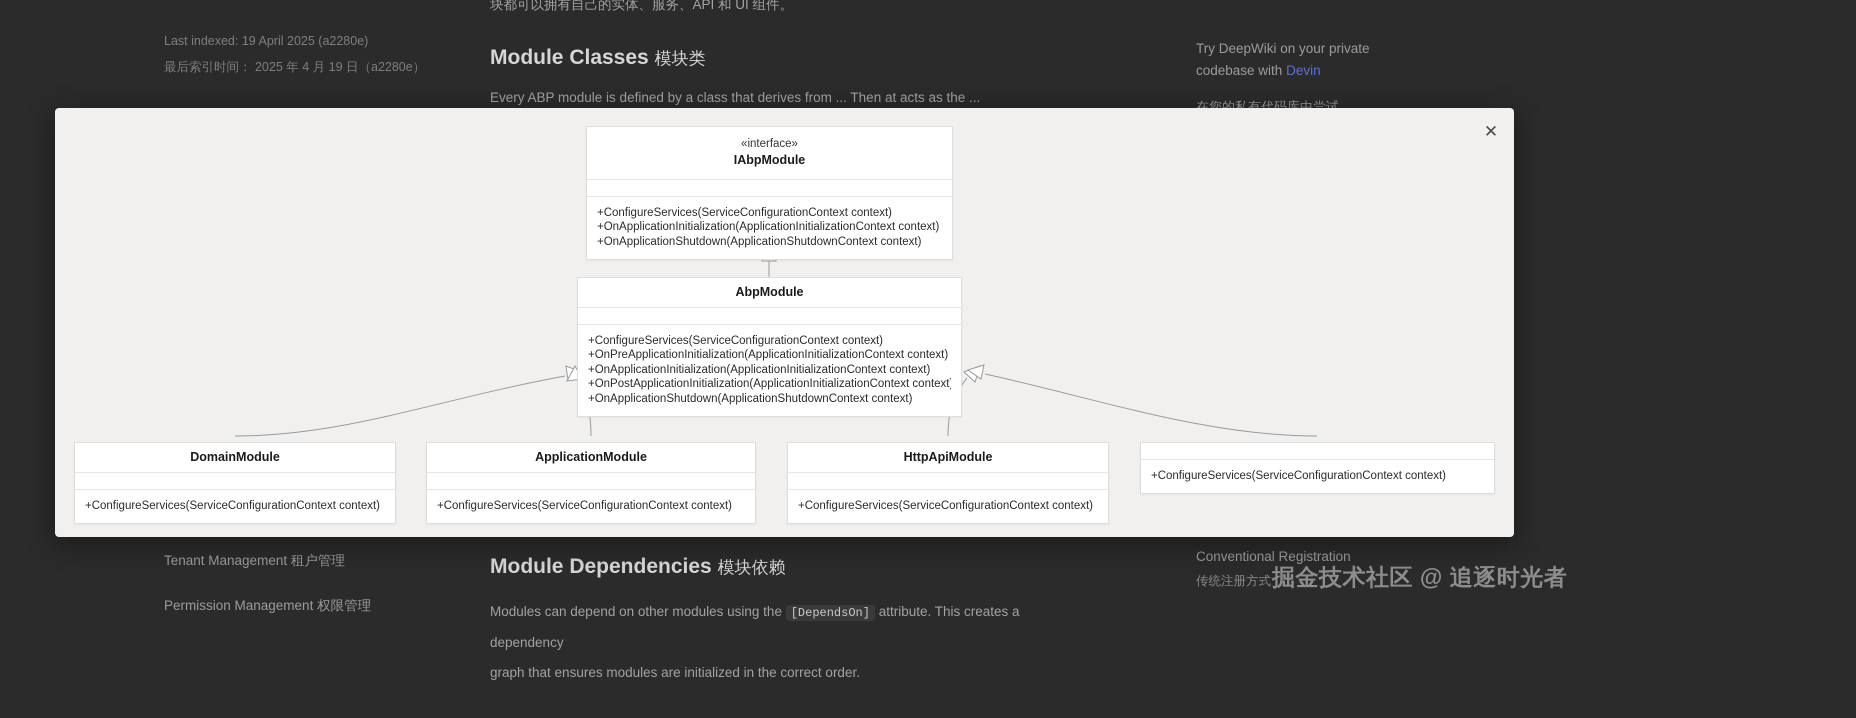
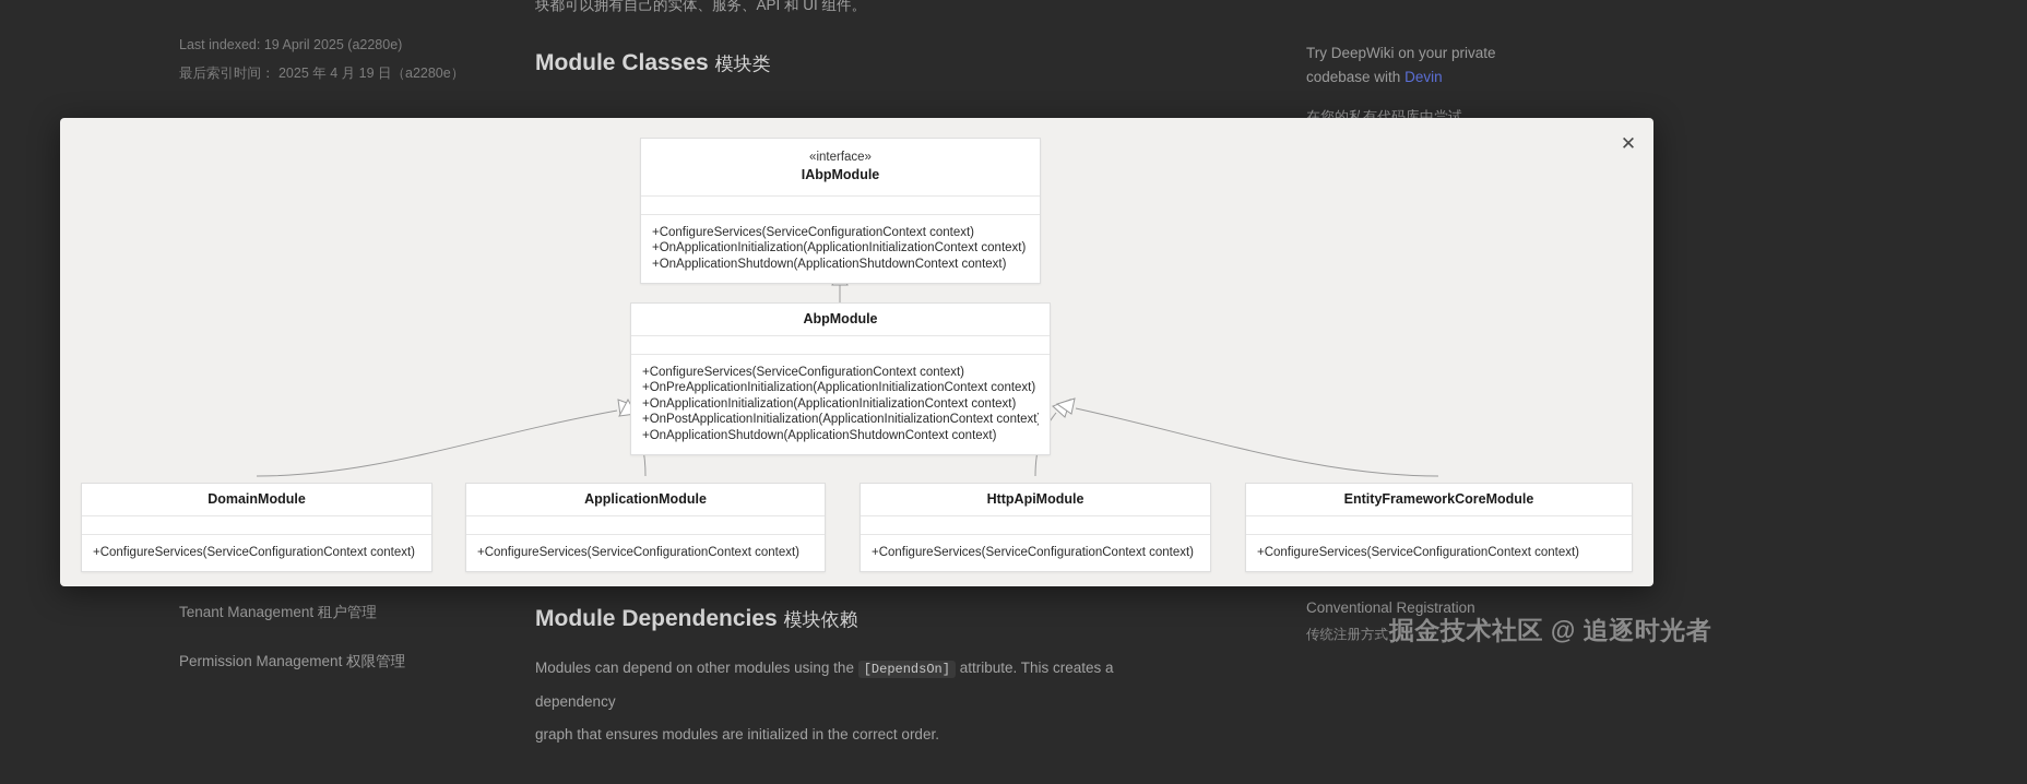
  Last indexed: 19 April 2025 (a2280e)
  最后索引时间： 2025 年 4 月 19 日（a2280e）
  Tenant Management 租户管理
  Permission Management 权限管理
  块都可以拥有自己的实体、服务、API 和 UI 组件。
  Module Classes 模块类
- Every ABP module is defined by a class that derives from ... Then at acts as the ...
  Module Dependencies 模块依赖
  Modules can depend on other modules using the [DependsOn] attribute. This creates a dependency
  graph that ensures modules are initialized in the correct order.
  Try DeepWiki on your private codebase with Devin
  Conventional Registration
  传统注册方式
  掘金技术社区 @ 追逐时光者
  ✕
  «interface»
  IAbpModule
  +ConfigureServices(ServiceConfigurationContext context)
  +OnApplicationInitialization(ApplicationInitializationContext context)
  +OnApplicationShutdown(ApplicationShutdownContext context)
  AbpModule
  +ConfigureServices(ServiceConfigurationContext context)
  +OnPreApplicationInitialization(ApplicationInitializationContext context)
  +OnApplicationInitialization(ApplicationInitializationContext context)
  +OnPostApplicationInitialization(ApplicationInitializationContext context
  +OnApplicationShutdown(ApplicationShutdownContext context)
  DomainModule
  +ConfigureServices(ServiceConfigurationContext context)
  ApplicationModule
  +ConfigureServices(ServiceConfigurationContext context)
  HttpApiModule
  +ConfigureServices(ServiceConfigurationContext context)
+ EntityFrameworkCoreModule
  +ConfigureServices(ServiceConfigurationContext context)
